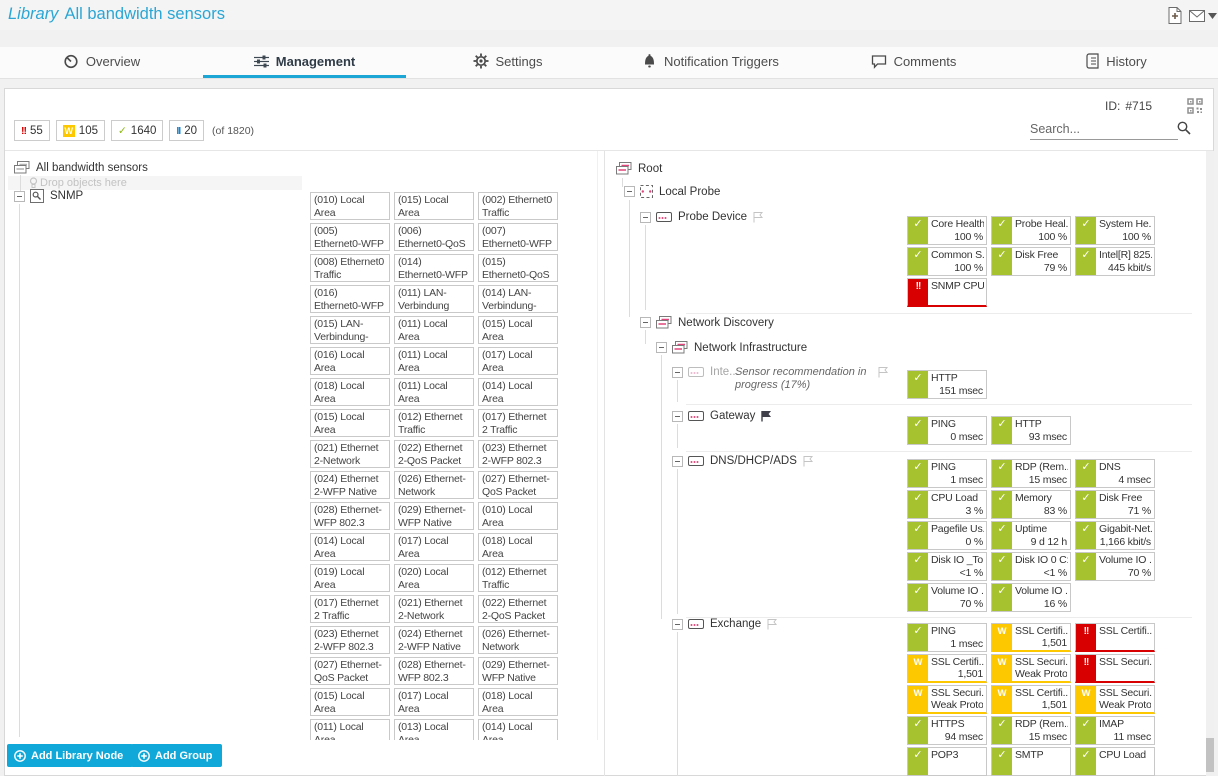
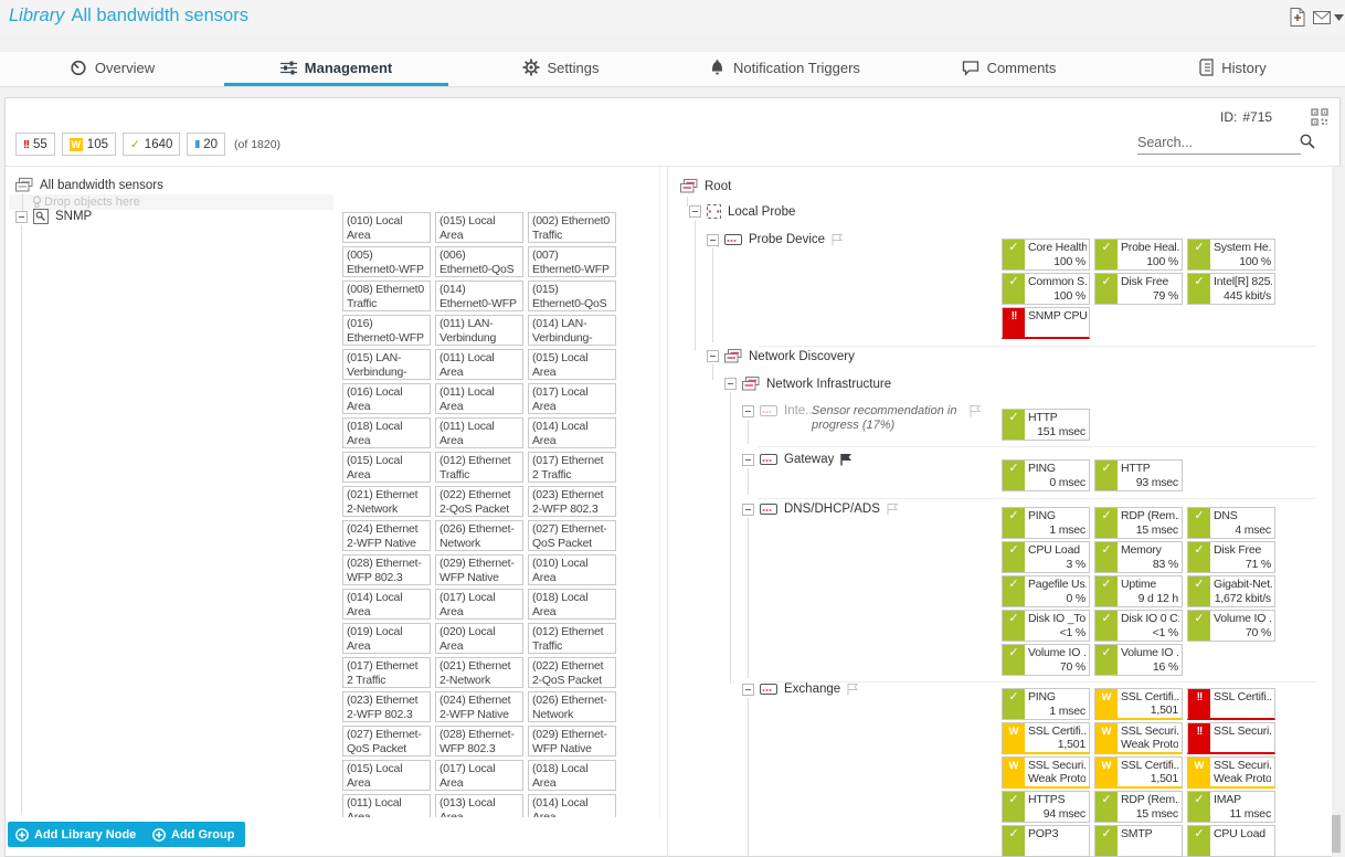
  Library All bandwidth sensors
  Overview
  Management
  Settings
  Notification Triggers
  Comments
  History
  ID: #715
  !!
  55
  W
  105
  ✓
  1640
  II
  20
  (of 1820)
  Search...
  All bandwidth sensors
  Drop objects here
  SNMP
  (010) Local Area
  (015) Local Area
  (002) Ethernet0 Traffic
  (005) Ethernet0-WFP
  (006) Ethernet0-QoS
  (007) Ethernet0-WFP
  (008) Ethernet0 Traffic
  (014) Ethernet0-WFP
  (015) Ethernet0-QoS
  (016) Ethernet0-WFP
  (011) LAN-Verbindung
  (014) LAN-Verbindung-
  (015) LAN-Verbindung-
  (011) Local Area
  (015) Local Area
  (016) Local Area
  (011) Local Area
  (017) Local Area
  (018) Local Area
  (011) Local Area
  (014) Local Area
  (015) Local Area
  (012) Ethernet Traffic
  (017) Ethernet 2 Traffic
  (021) Ethernet 2-Network
  (022) Ethernet 2-QoS Packet
  (023) Ethernet 2-WFP 802.3
  (024) Ethernet 2-WFP Native
  (026) Ethernet-Network
  (027) Ethernet-QoS Packet
  (028) Ethernet-WFP 802.3
  (029) Ethernet-WFP Native
  (010) Local Area
  (014) Local Area
  (017) Local Area
  (018) Local Area
  (019) Local Area
  (020) Local Area
  (012) Ethernet Traffic
  (017) Ethernet 2 Traffic
  (021) Ethernet 2-Network
  (022) Ethernet 2-QoS Packet
  (023) Ethernet 2-WFP 802.3
  (024) Ethernet 2-WFP Native
  (026) Ethernet-Network
  (027) Ethernet-QoS Packet
  (028) Ethernet-WFP 802.3
  (029) Ethernet-WFP Native
  (015) Local Area
  (017) Local Area
  (018) Local Area
  (011) Local Area
  (013) Local Area
  (014) Local Area
  Add Library Node
  Add Group
  Root
  Local Probe
  Probe Device
  ✓
  Core Health
  100 %
  ✓
  Probe Heal.
  100 %
  ✓
  System He.
  100 %
  ✓
  Common S.
  100 %
  ✓
  Disk Free
  79 %
  ✓
  Intel[R] 825.
  445 kbit/s
  !!
  SNMP CPU
  Network Discovery
  Network Infrastructure
  Inte...
  Sensor recommendation in progress (17%)
  ✓
  HTTP
  151 msec
  Gateway
  ✓
  PING
  0 msec
  ✓
  HTTP
  93 msec
  DNS/DHCP/ADS
  ✓
  PING
  1 msec
  ✓
  RDP (Rem.
  15 msec
  ✓
  DNS
  4 msec
  ✓
  CPU Load
  3 %
  ✓
  Memory
  83 %
  ✓
  Disk Free
  71 %
  ✓
  Pagefile Us.
  0 %
  ✓
  Uptime
  9 d 12 h
  ✓
  Gigabit-Net.
- 1,166 kbit/s
+ 1,672 kbit/s
  ✓
  Disk IO _To
  <1 %
  ✓
  Disk IO 0 C:
  <1 %
  ✓
  Volume IO .
  70 %
  ✓
  Volume IO .
  70 %
  ✓
  Volume IO .
  16 %
  Exchange
  ✓
  PING
  1 msec
  W
  SSL Certifi..
  1,501
  !!
  SSL Certifi..
  W
  SSL Certifi..
  1,501
  W
  SSL Securi.
  Weak Proto
  !!
  SSL Securi.
  W
  SSL Securi.
  Weak Proto
  W
  SSL Certifi..
  1,501
  W
  SSL Securi.
  Weak Proto
  ✓
  HTTPS
  94 msec
  ✓
  RDP (Rem.
  15 msec
  ✓
  IMAP
  11 msec
  ✓
  POP3
  ✓
  SMTP
  ✓
  CPU Load
